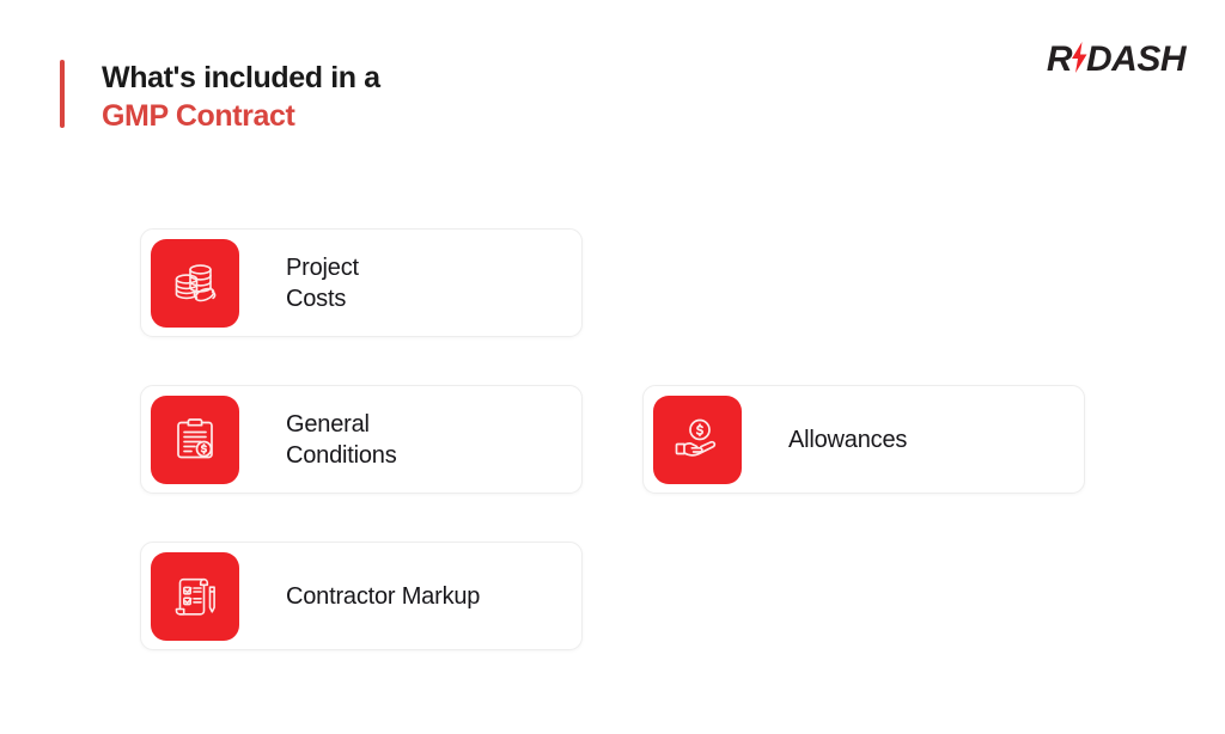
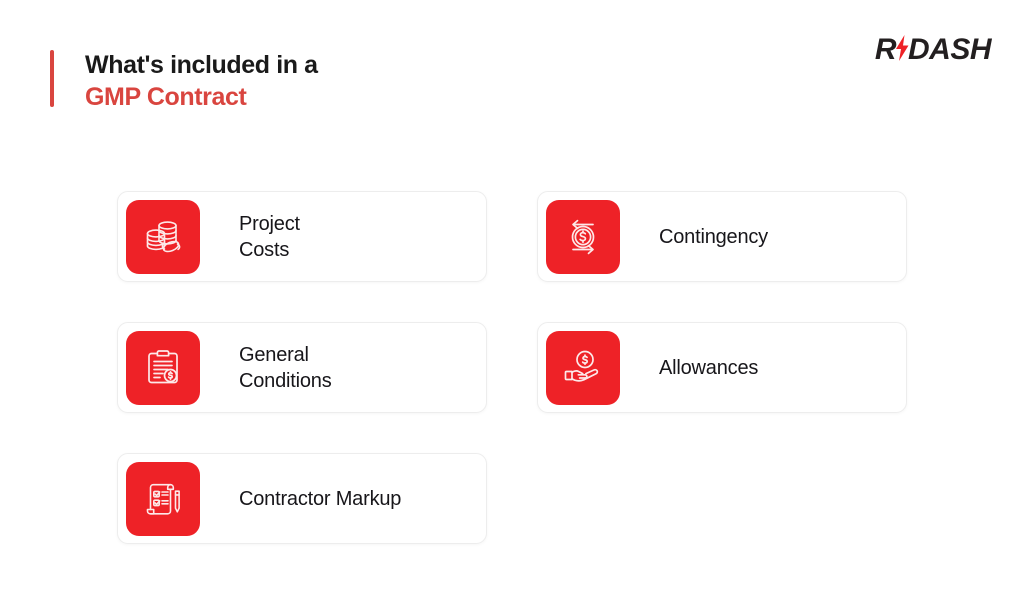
  What's included in a
  GMP Contract
  R
  DASH
  Project
  Costs
+ Contingency
  General
  Conditions
  Allowances
  Contractor Markup
